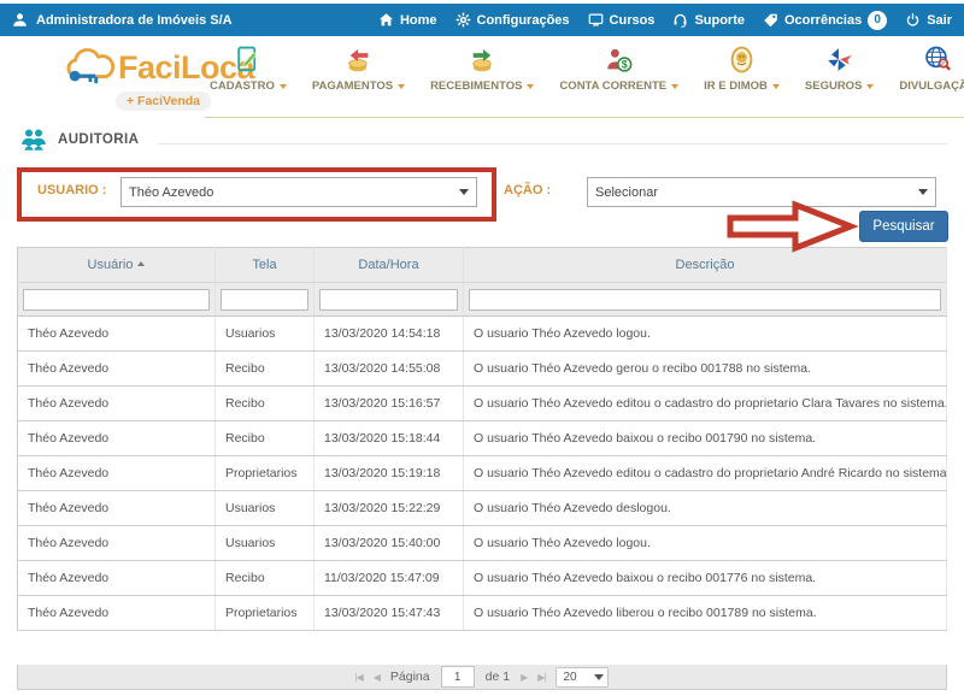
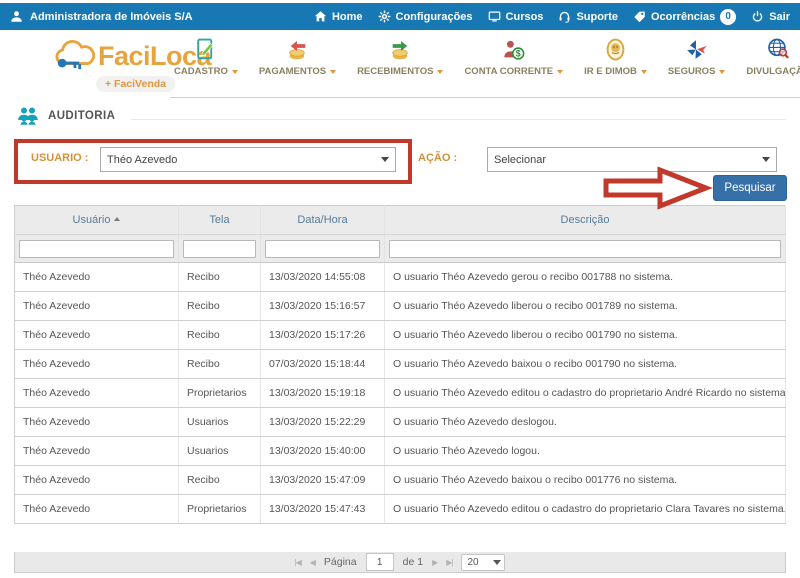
  Administradora de Imóveis S/A
  Home
  Configurações
  Cursos
  Suporte
  Ocorrências
  0
  Sair
  FaciLoca
  + FaciVenda
  CADASTRO
  PAGAMENTOS
  RECEBIMENTOS
  $
  CONTA CORRENTE
  IR E DIMOB
  SEGUROS
  DIVULGAÇÃ
  AUDITORIA
  USUARIO :
  Théo Azevedo
  AÇÃO :
  Selecionar
  Pesquisar
  Usuário	Tela	Data/Hora	Descrição
- Théo Azevedo	Usuarios	13/03/2020 14:54:18	O usuario Théo Azevedo logou.
  Théo Azevedo	Recibo	13/03/2020 14:55:08	O usuario Théo Azevedo gerou o recibo 001788 no sistema.
- Théo Azevedo	Recibo	13/03/2020 15:16:57	O usuario Théo Azevedo editou o cadastro do proprietario Clara Tavares no sistema.
+ Théo Azevedo	Recibo	13/03/2020 15:16:57	O usuario Théo Azevedo liberou o recibo 001789 no sistema.
+ Théo Azevedo	Recibo	13/03/2020 15:17:26	O usuario Théo Azevedo liberou o recibo 001790 no sistema.
- Théo Azevedo	Recibo	13/03/2020 15:18:44	O usuario Théo Azevedo baixou o recibo 001790 no sistema.
+ Théo Azevedo	Recibo	07/03/2020 15:18:44	O usuario Théo Azevedo baixou o recibo 001790 no sistema.
  Théo Azevedo	Proprietarios	13/03/2020 15:19:18	O usuario Théo Azevedo editou o cadastro do proprietario André Ricardo no sistema
  Théo Azevedo	Usuarios	13/03/2020 15:22:29	O usuario Théo Azevedo deslogou.
  Théo Azevedo	Usuarios	13/03/2020 15:40:00	O usuario Théo Azevedo logou.
- Théo Azevedo	Recibo	11/03/2020 15:47:09	O usuario Théo Azevedo baixou o recibo 001776 no sistema.
+ Théo Azevedo	Recibo	13/03/2020 15:47:09	O usuario Théo Azevedo baixou o recibo 001776 no sistema.
- Théo Azevedo	Proprietarios	13/03/2020 15:47:43	O usuario Théo Azevedo liberou o recibo 001789 no sistema.
+ Théo Azevedo	Proprietarios	13/03/2020 15:47:43	O usuario Théo Azevedo editou o cadastro do proprietario Clara Tavares no sistema.
  |◀
  ◀
  Página
  1
  de 1
  ▶
  ▶|
  20
